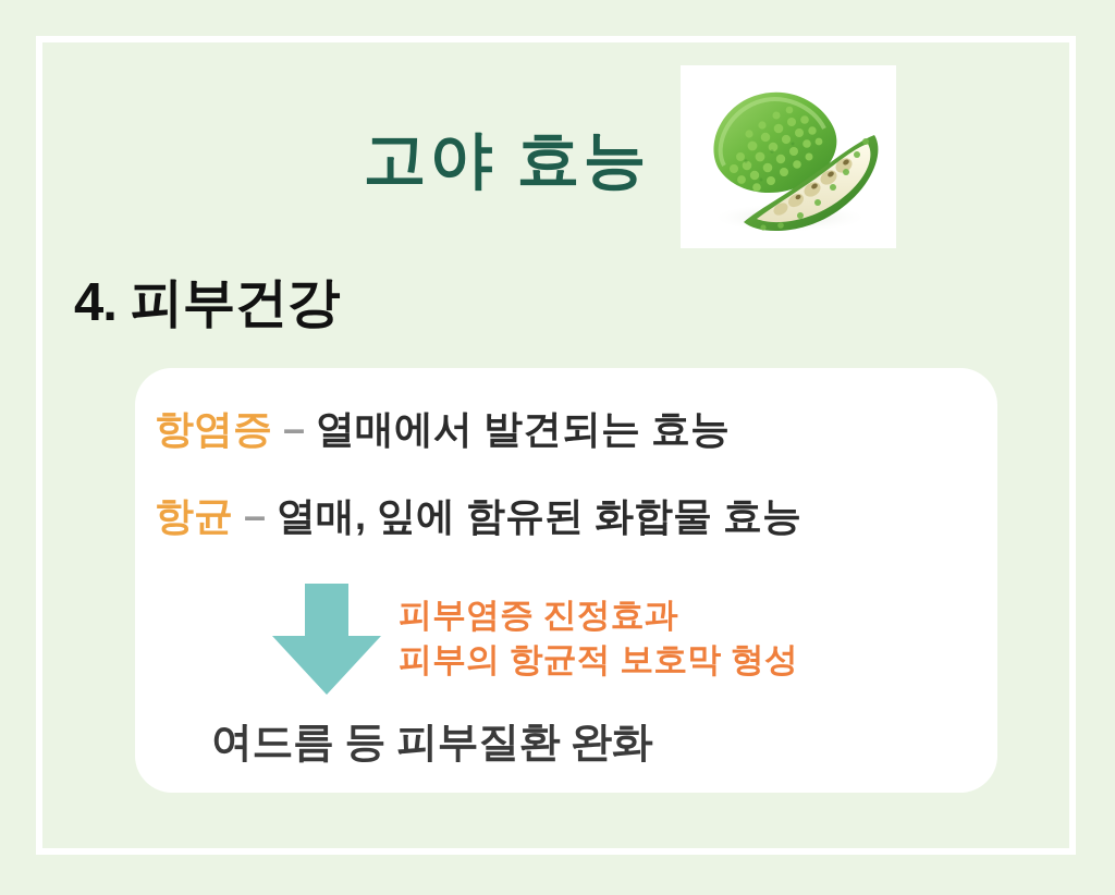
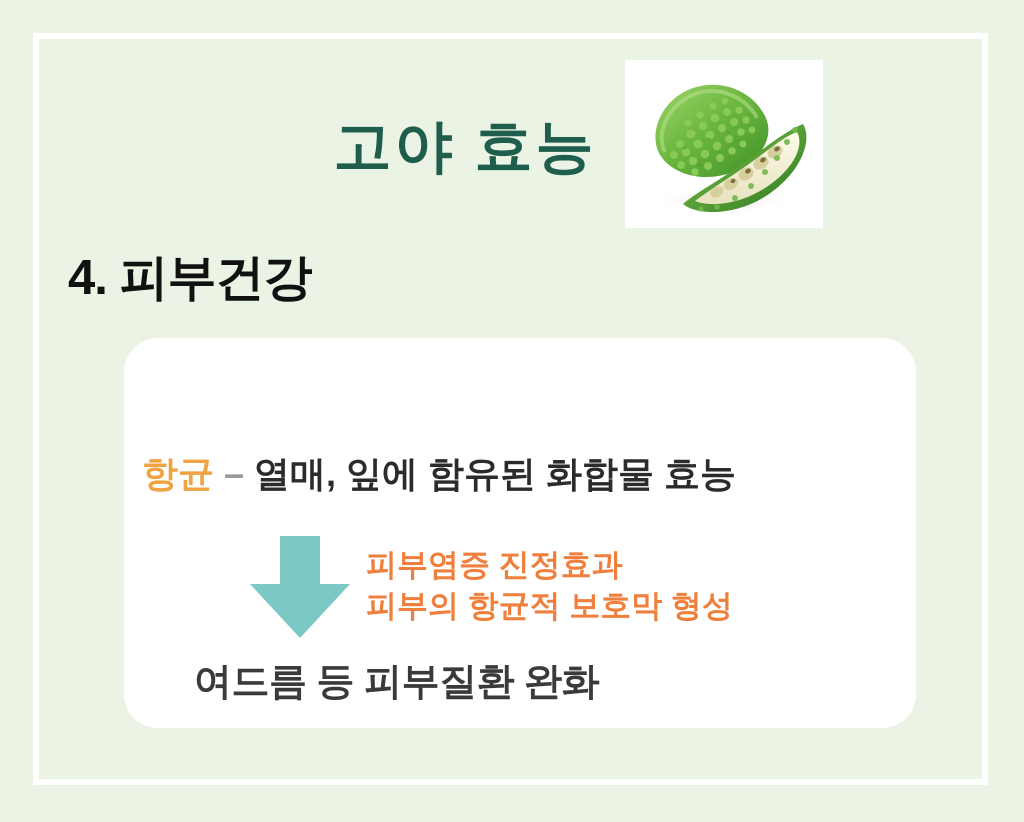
  고야 효능
  4. 피부건강
- 항염증 – 열매에서 발견되는 효능
  항균 – 열매, 잎에 함유된 화합물 효능
  피부염증 진정효과
  피부의 항균적 보호막 형성
  여드름 등 피부질환 완화
